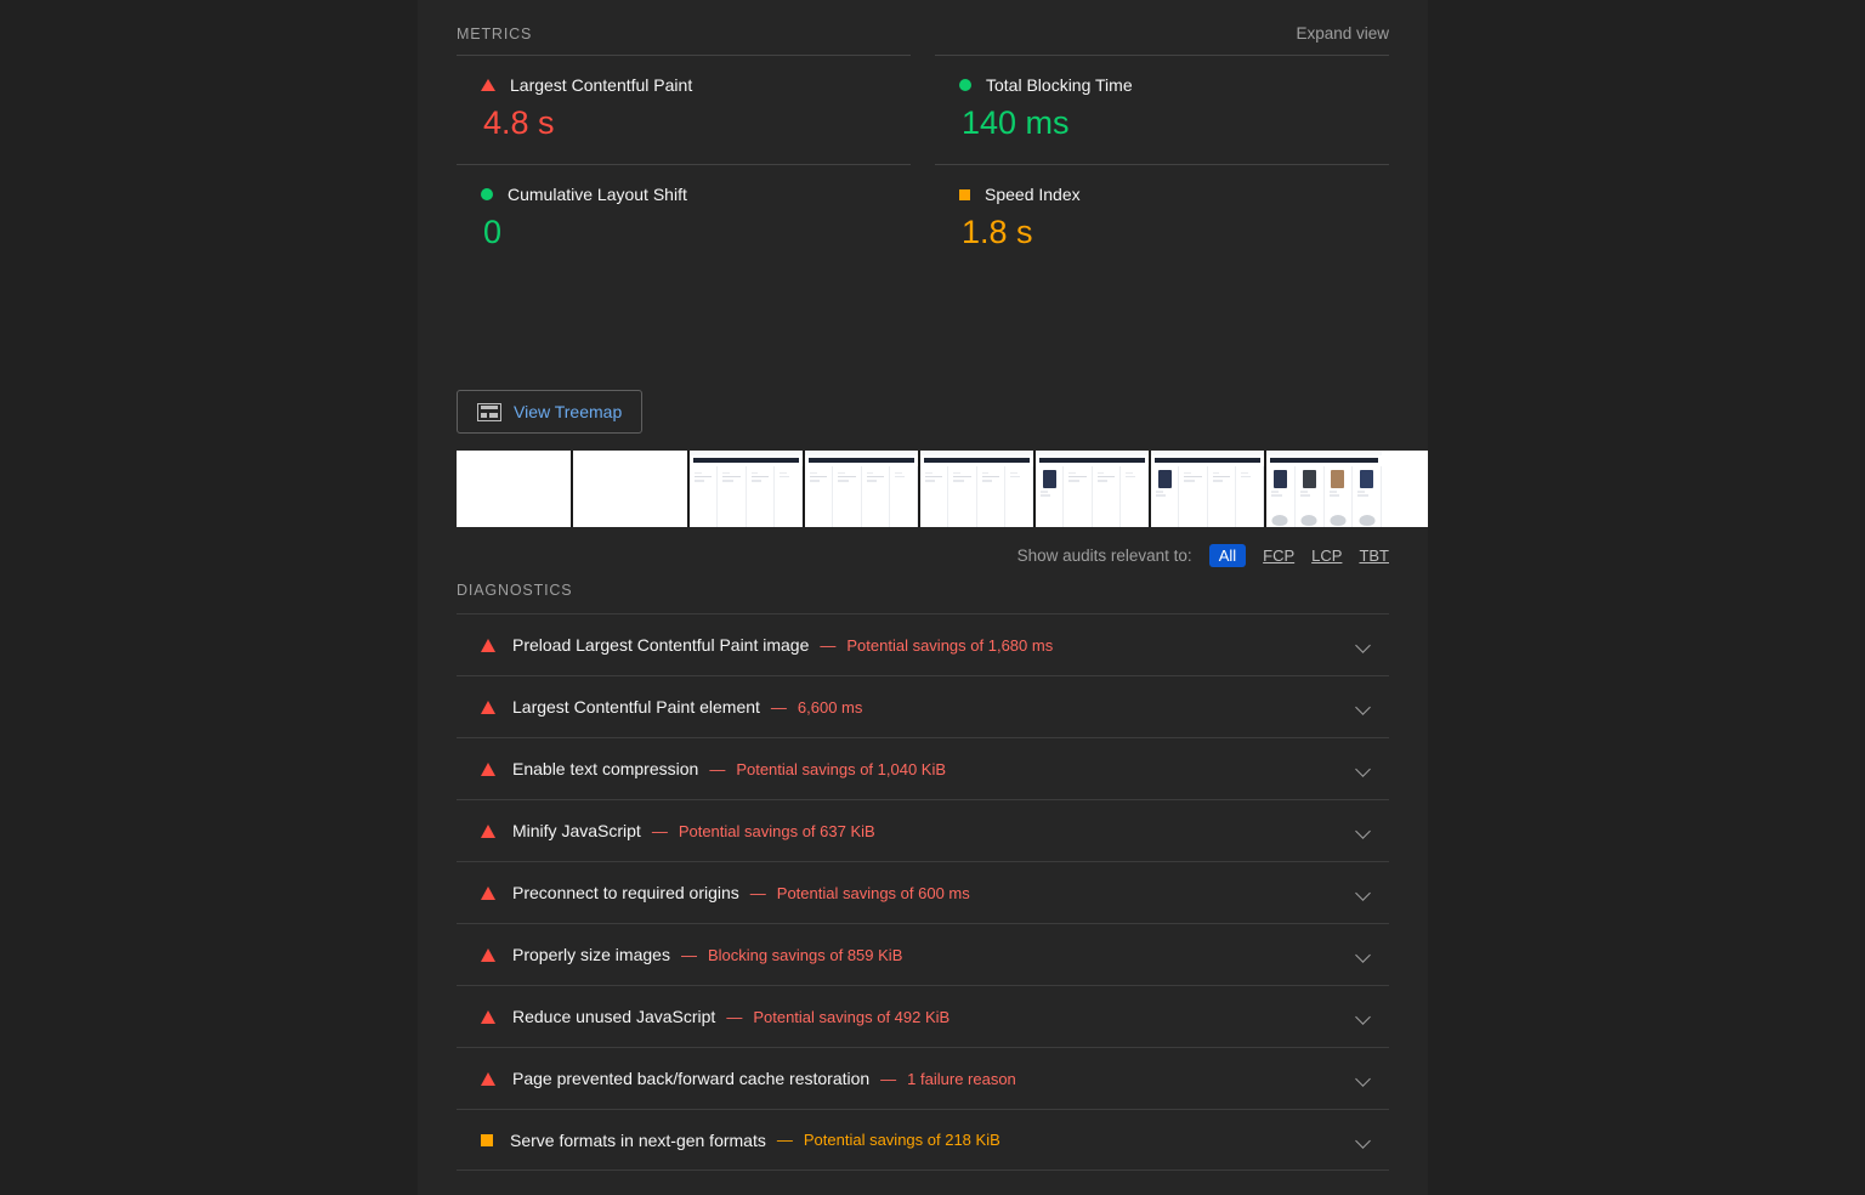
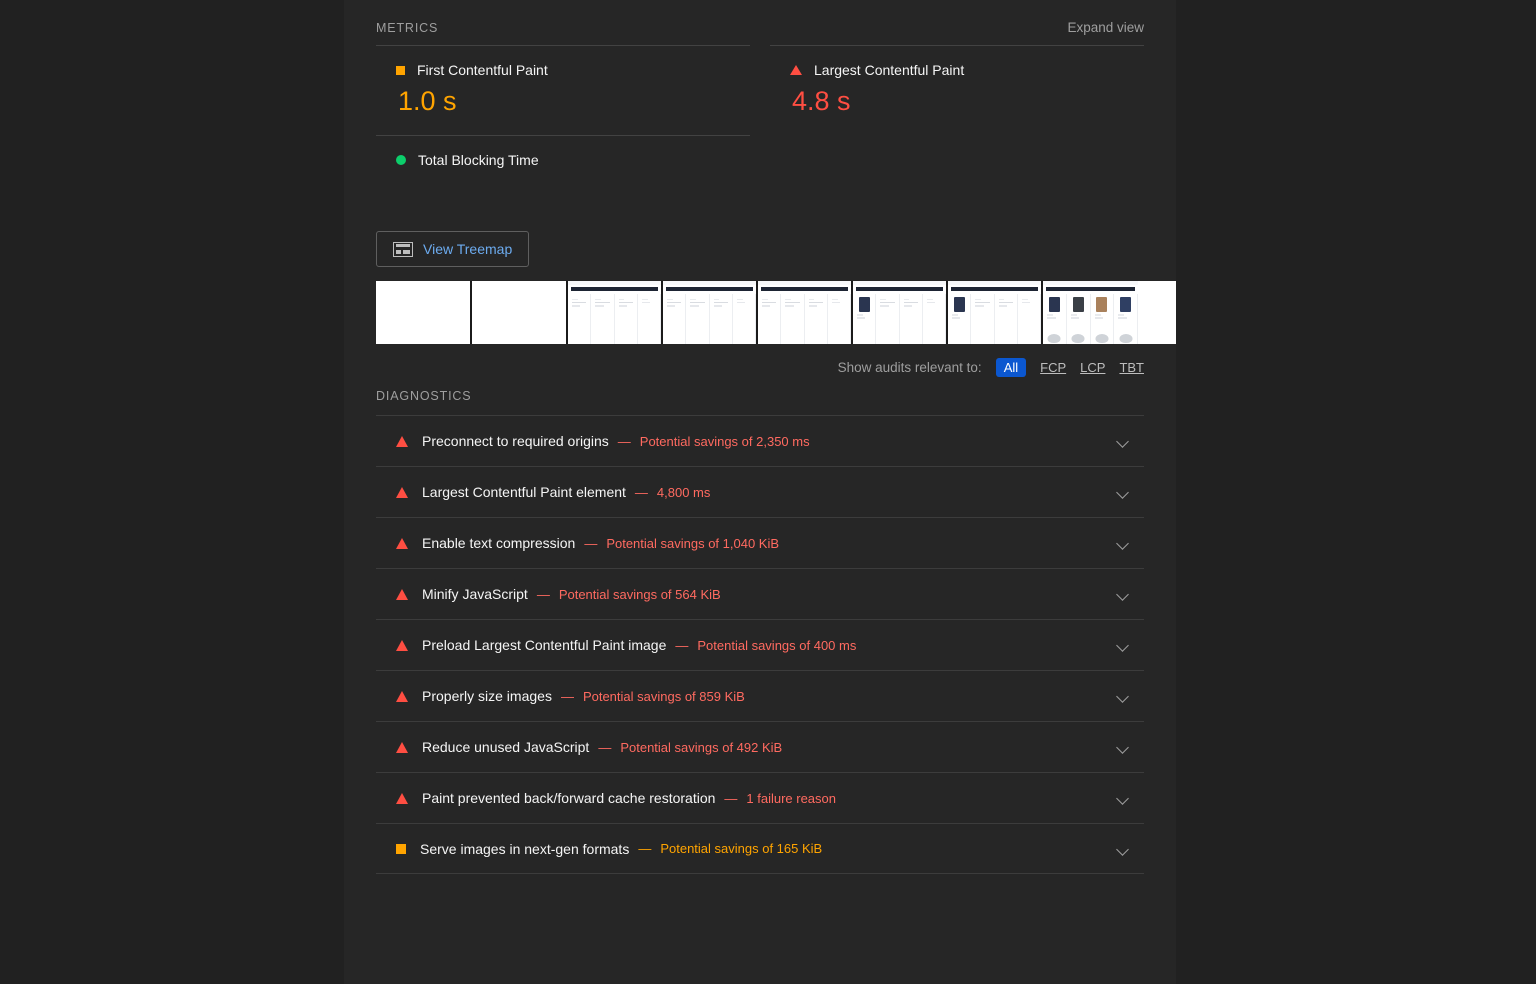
  METRICS
  Expand view
+ First Contentful Paint
+ 1.0 s
  Largest Contentful Paint
  4.8 s
  Total Blocking Time
- 140 ms
- Cumulative Layout Shift
- 0
- Speed Index
- 1.8 s
  View Treemap
  Show audits relevant to:
  All
  FCP
  LCP
  TBT
  DIAGNOSTICS
- Preload Largest Contentful Paint image
+ Preconnect to required origins
  —
- Potential savings of 1,680 ms
+ Potential savings of 2,350 ms
  Largest Contentful Paint element
  —
- 6,600 ms
+ 4,800 ms
  Enable text compression
  —
  Potential savings of 1,040 KiB
  Minify JavaScript
  —
- Potential savings of 637 KiB
+ Potential savings of 564 KiB
- Preconnect to required origins
+ Preload Largest Contentful Paint image
  —
- Potential savings of 600 ms
+ Potential savings of 400 ms
  Properly size images
  —
- Blocking savings of 859 KiB
+ Potential savings of 859 KiB
  Reduce unused JavaScript
  —
  Potential savings of 492 KiB
- Page prevented back/forward cache restoration
+ Paint prevented back/forward cache restoration
  —
  1 failure reason
- Serve formats in next-gen formats
+ Serve images in next-gen formats
  —
- Potential savings of 218 KiB
+ Potential savings of 165 KiB
